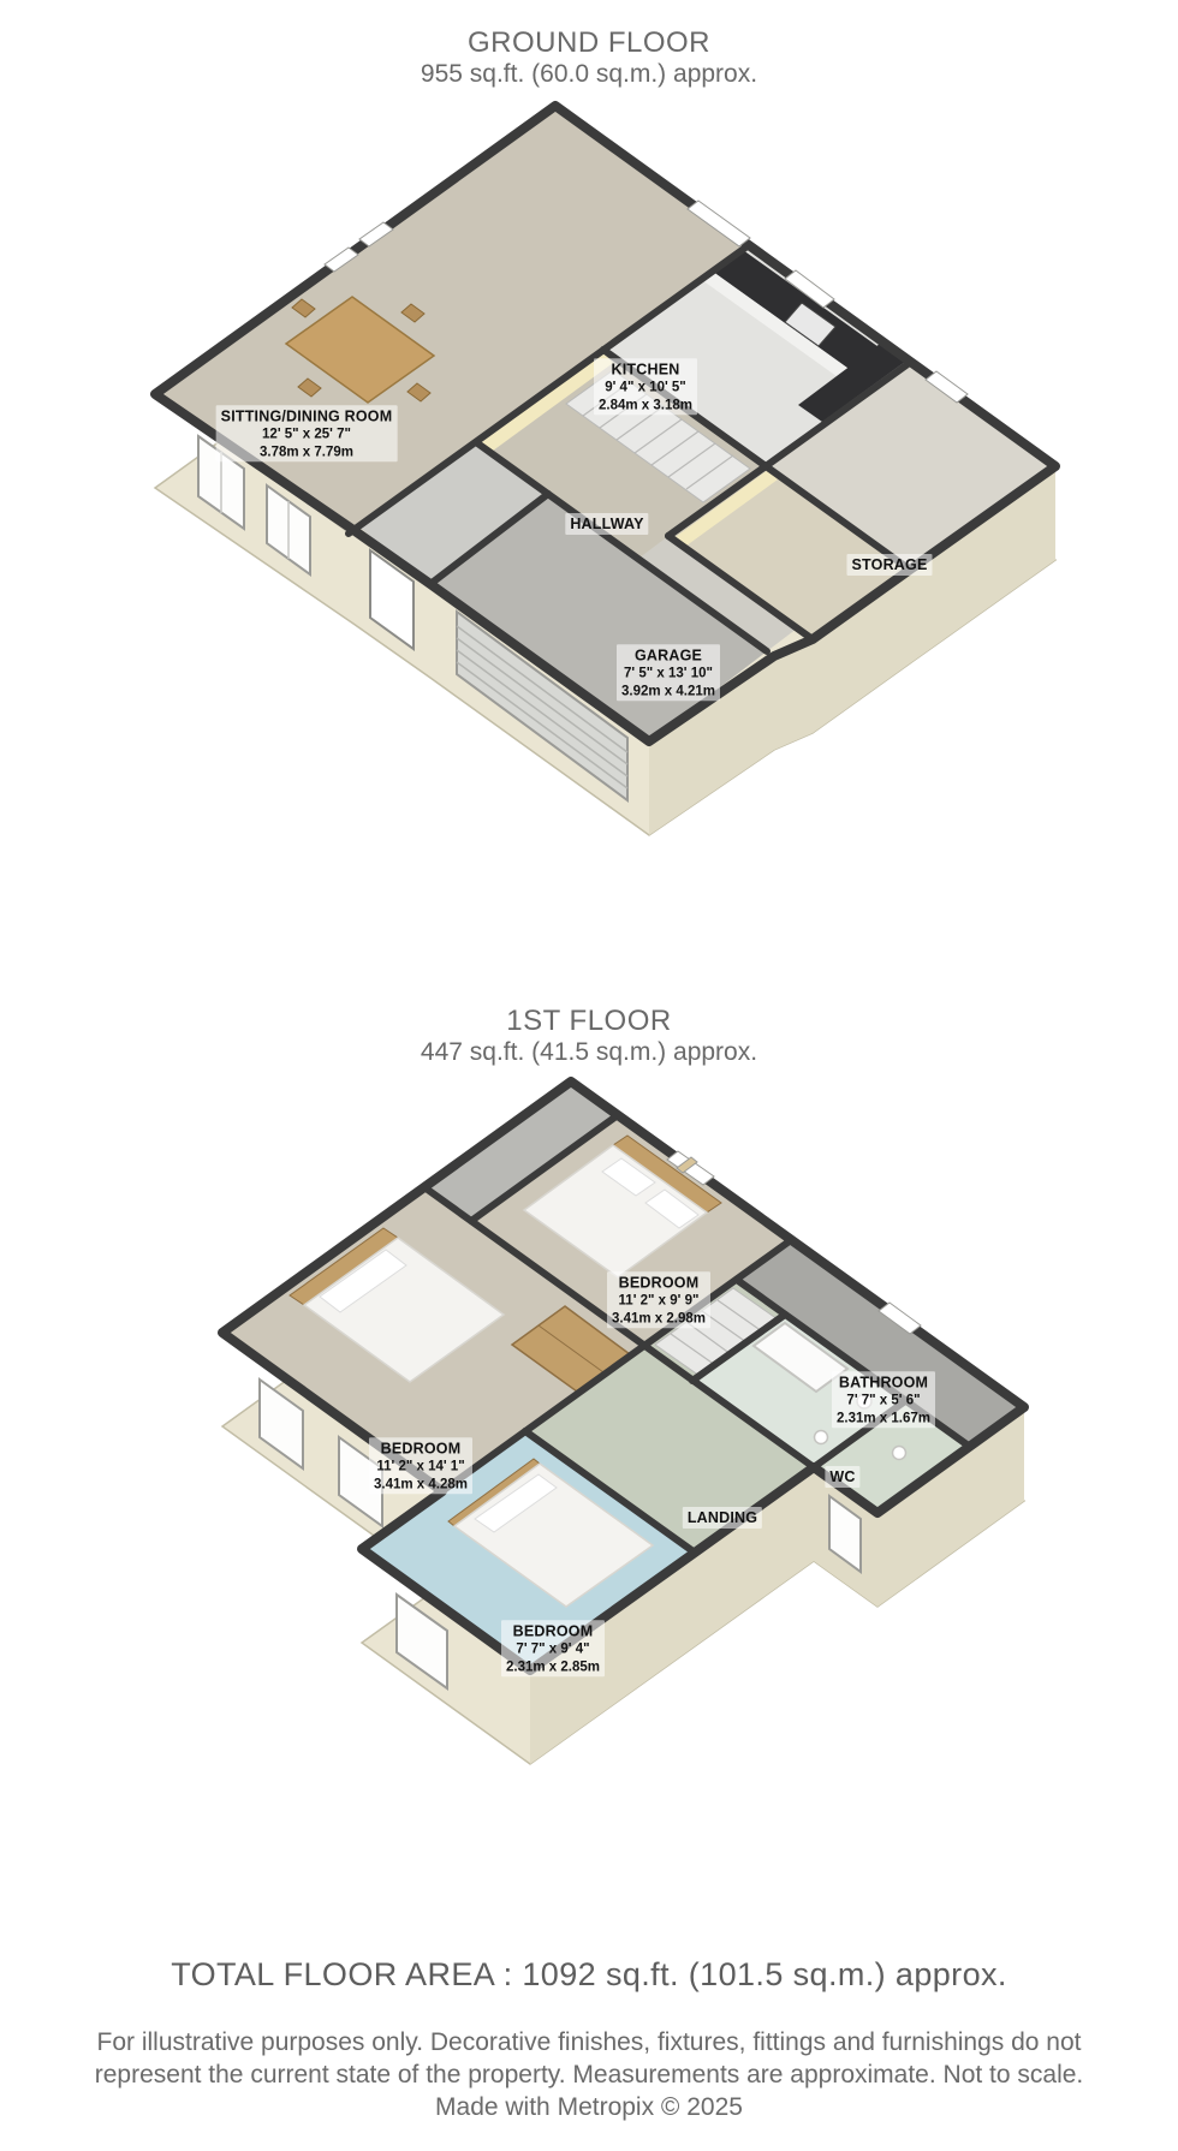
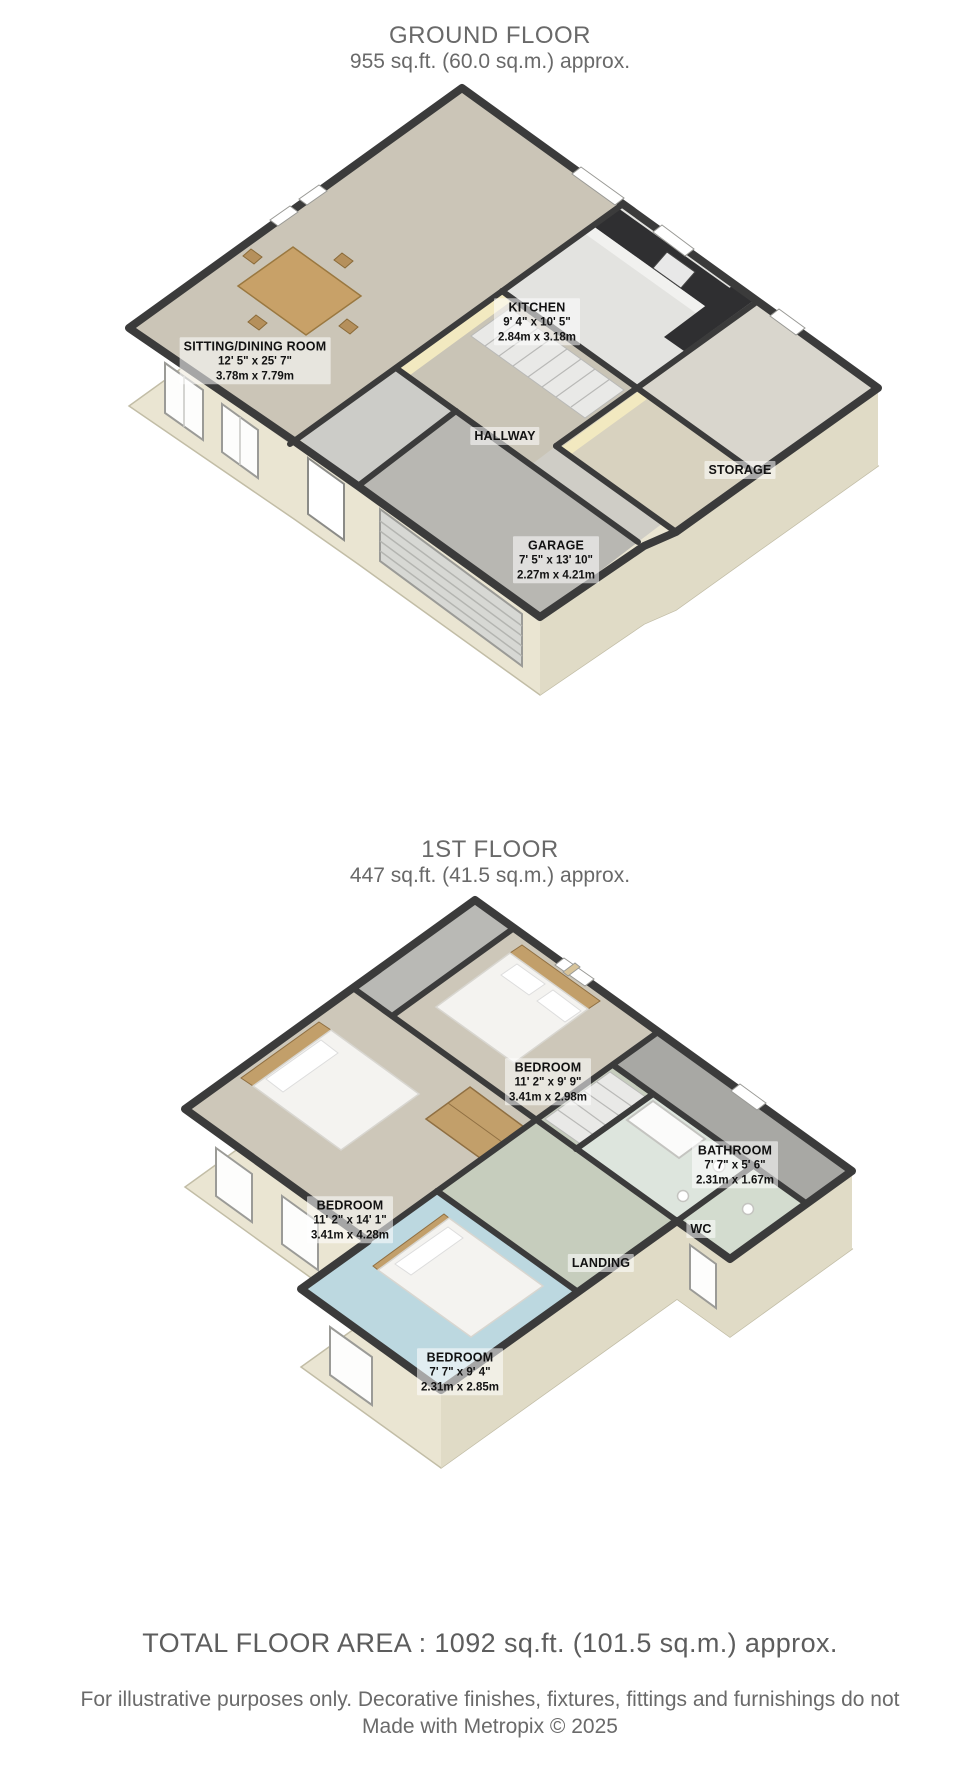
  GROUND FLOOR
  955 sq.ft. (60.0 sq.m.) approx.
  1ST FLOOR
  447 sq.ft. (41.5 sq.m.) approx.
  SITTING/DINING ROOM
  12' 5" x 25' 7"
  3.78m x 7.79m
  KITCHEN
  9' 4" x 10' 5"
  2.84m x 3.18m
  HALLWAY
  STORAGE
  GARAGE
  7' 5" x 13' 10"
- 3.92m x 4.21m
+ 2.27m x 4.21m
  BEDROOM
  11' 2" x 9' 9"
  3.41m x 2.98m
  BATHROOM
  7' 7" x 5' 6"
  2.31m x 1.67m
  BEDROOM
  11' 2" x 14' 1"
  3.41m x 4.28m
  WC
  LANDING
  BEDROOM
  7' 7" x 9' 4"
  2.31m x 2.85m
  TOTAL FLOOR AREA : 1092 sq.ft. (101.5 sq.m.) approx.
  For illustrative purposes only. Decorative finishes, fixtures, fittings and furnishings do not
- represent the current state of the property. Measurements are approximate. Not to scale.
  Made with Metropix © 2025
